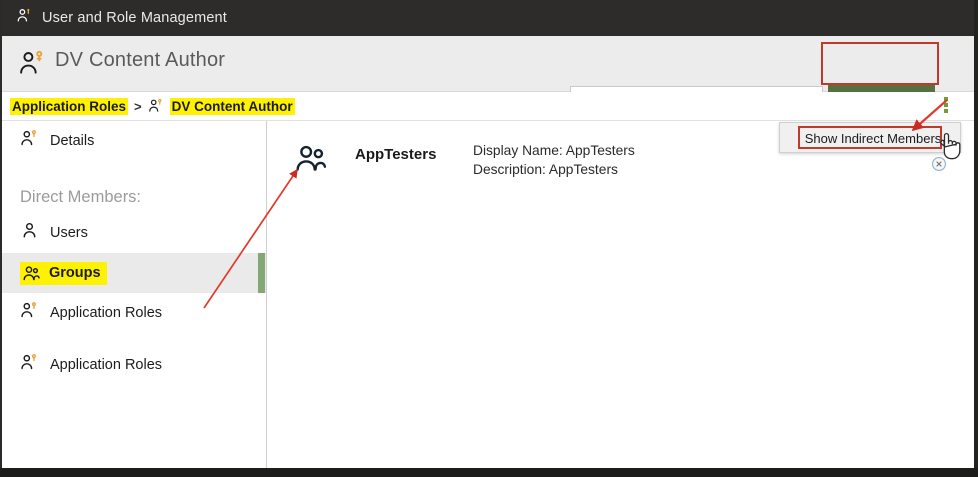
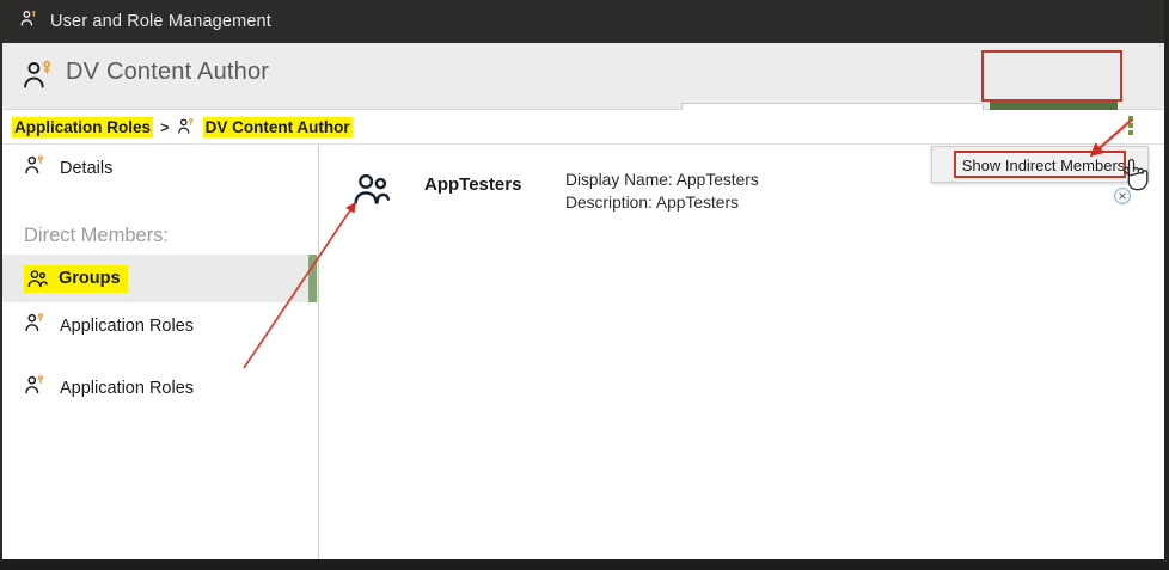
  User and Role Management
  DV Content Author
  Application Roles
  >
  DV Content Author
  Show Indirect Members
  Details
  Direct Members:
- Users
  Groups
  Application Roles
  Application Roles
  AppTesters
  Display Name: AppTesters
  Description: AppTesters
